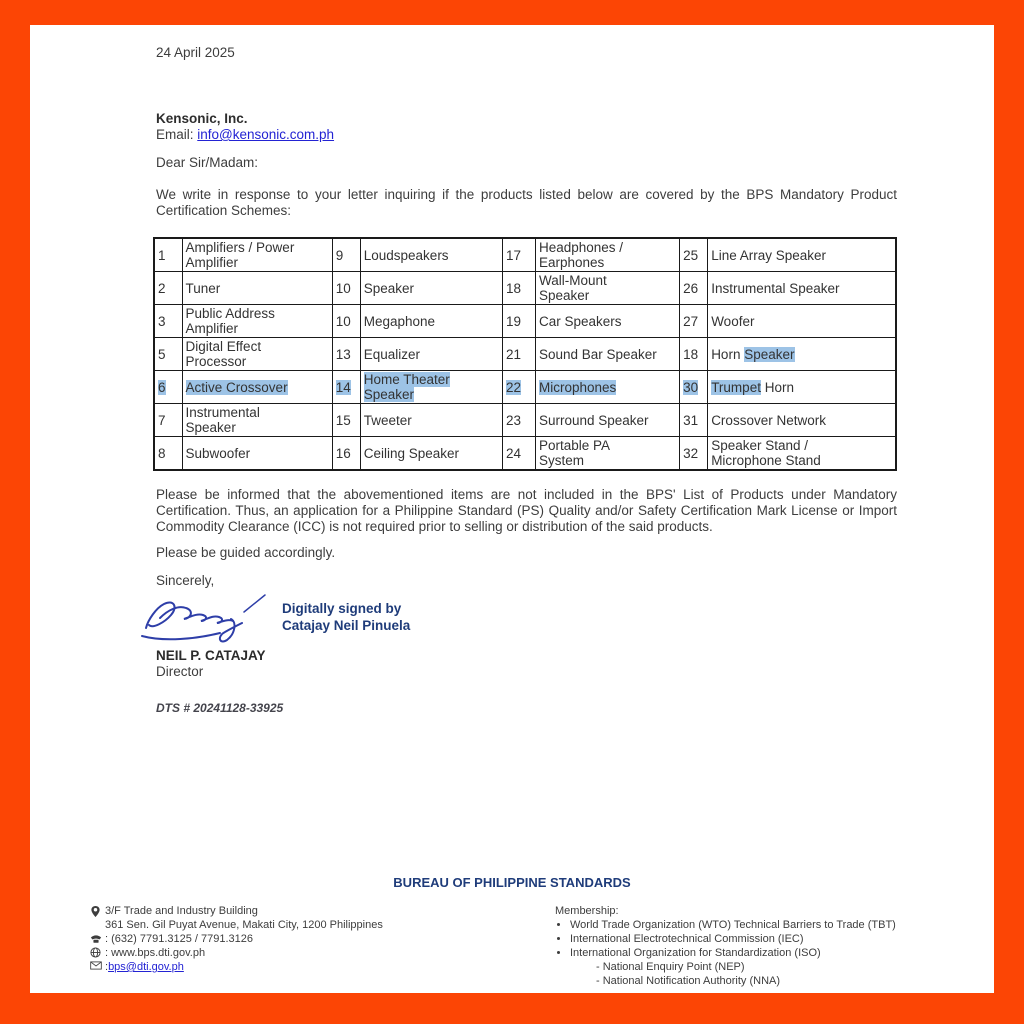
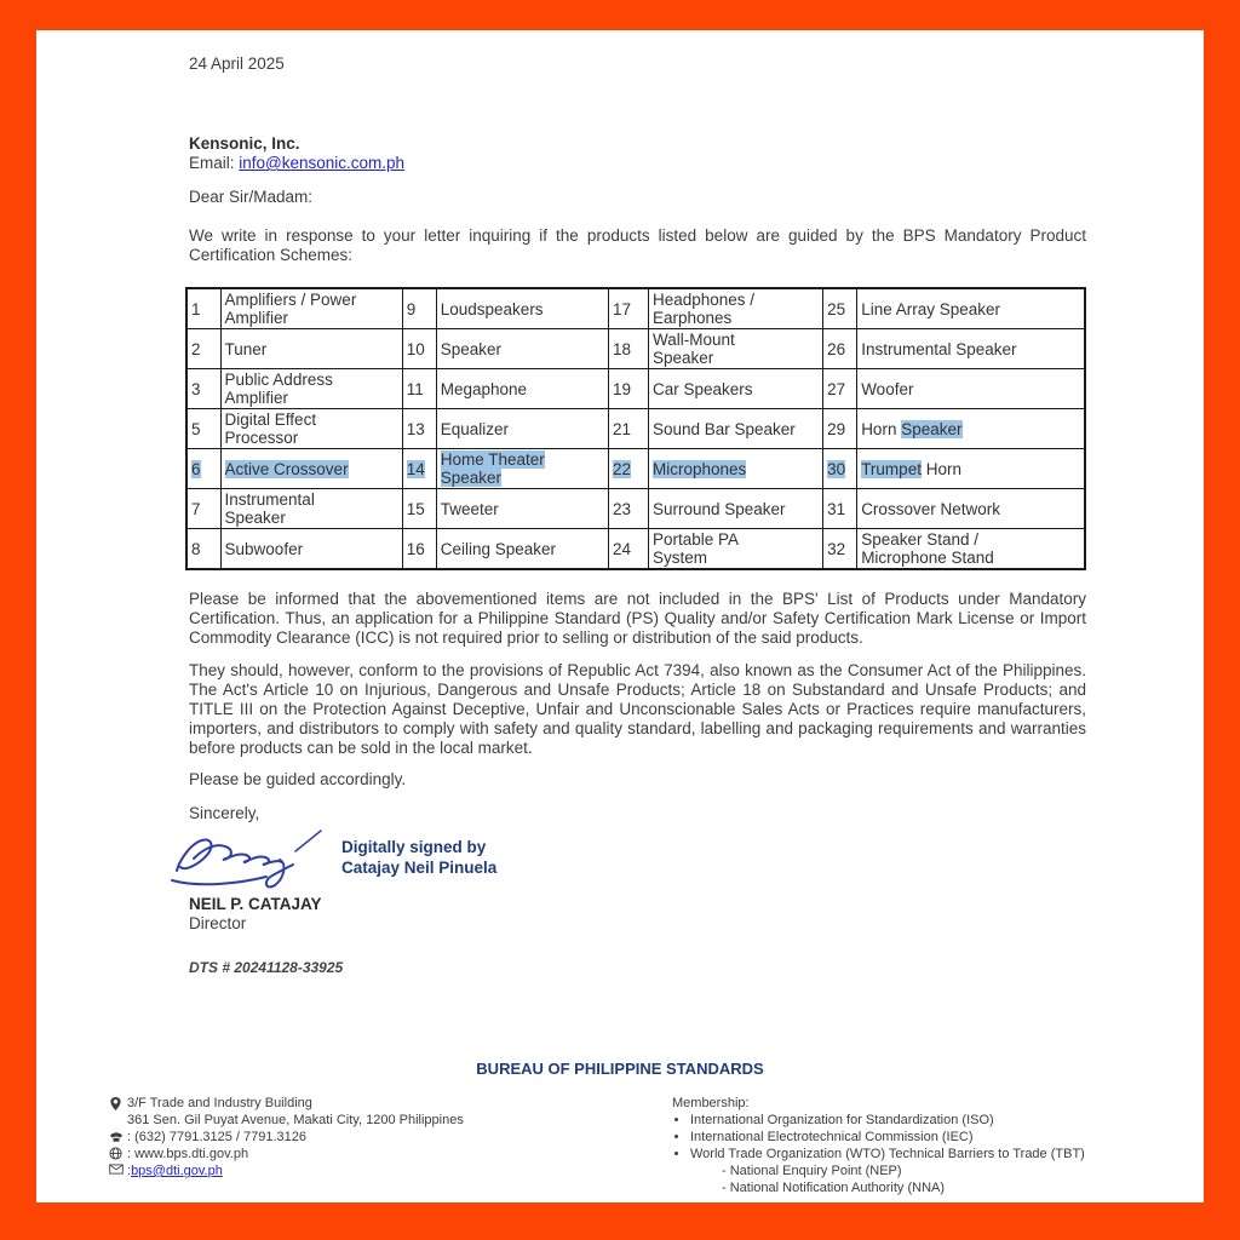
  24 April 2025
  Kensonic, Inc.
  Email: info@kensonic.com.ph
  Dear Sir/Madam:
- We write in response to your letter inquiring if the products listed below are covered by the BPS Mandatory Product Certification Schemes:
+ We write in response to your letter inquiring if the products listed below are guided by the BPS Mandatory Product Certification Schemes:
  1	Amplifiers / PowerAmplifier	9	Loudspeakers	17	Headphones /Earphones	25	Line Array Speaker
  2	Tuner	10	Speaker	18	Wall-MountSpeaker	26	Instrumental Speaker
- 3	Public AddressAmplifier	10	Megaphone	19	Car Speakers	27	Woofer
+ 3	Public AddressAmplifier	11	Megaphone	19	Car Speakers	27	Woofer
- 5	Digital EffectProcessor	13	Equalizer	21	Sound Bar Speaker	18	Horn Speaker
+ 5	Digital EffectProcessor	13	Equalizer	21	Sound Bar Speaker	29	Horn Speaker
  6	Active Crossover	14	Home TheaterSpeaker	22	Microphones	30	Trumpet Horn
  7	InstrumentalSpeaker	15	Tweeter	23	Surround Speaker	31	Crossover Network
  8	Subwoofer	16	Ceiling Speaker	24	Portable PASystem	32	Speaker Stand /Microphone Stand
  Please be informed that the abovementioned items are not included in the BPS' List of Products under Mandatory Certification. Thus, an application for a Philippine Standard (PS) Quality and/or Safety Certification Mark License or Import Commodity Clearance (ICC) is not required prior to selling or distribution of the said products.
+ They should, however, conform to the provisions of Republic Act 7394, also known as the Consumer Act of the Philippines. The Act's Article 10 on Injurious, Dangerous and Unsafe Products; Article 18 on Substandard and Unsafe Products; and TITLE III on the Protection Against Deceptive, Unfair and Unconscionable Sales Acts or Practices require manufacturers, importers, and distributors to comply with safety and quality standard, labelling and packaging requirements and warranties before products can be sold in the local market.
  Please be guided accordingly.
  Sincerely,
  Digitally signed by
  Catajay Neil Pinuela
  NEIL P. CATAJAY
  Director
  DTS # 20241128-33925
  BUREAU OF PHILIPPINE STANDARDS
  3/F Trade and Industry Building
  361 Sen. Gil Puyat Avenue, Makati City, 1200 Philippines
  : (632) 7791.3125 / 7791.3126
  : www.bps.dti.gov.ph
  :
  bps@dti.gov.ph
  Membership:
- World Trade Organization (WTO) Technical Barriers to Trade (TBT)
+ International Organization for Standardization (ISO)
  International Electrotechnical Commission (IEC)
- International Organization for Standardization (ISO)
+ World Trade Organization (WTO) Technical Barriers to Trade (TBT)
  - National Enquiry Point (NEP)
  - National Notification Authority (NNA)
